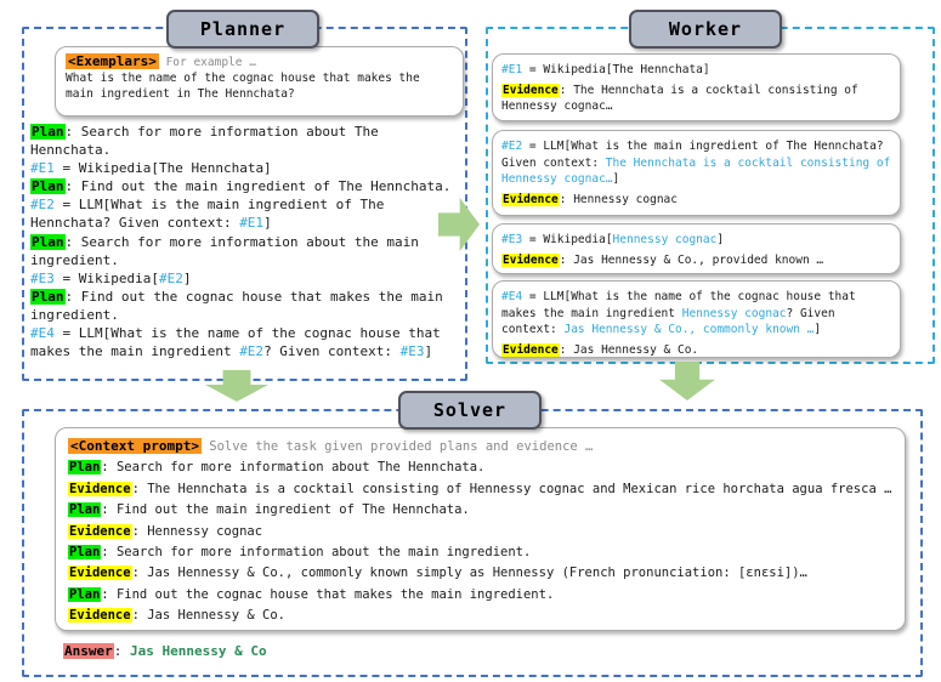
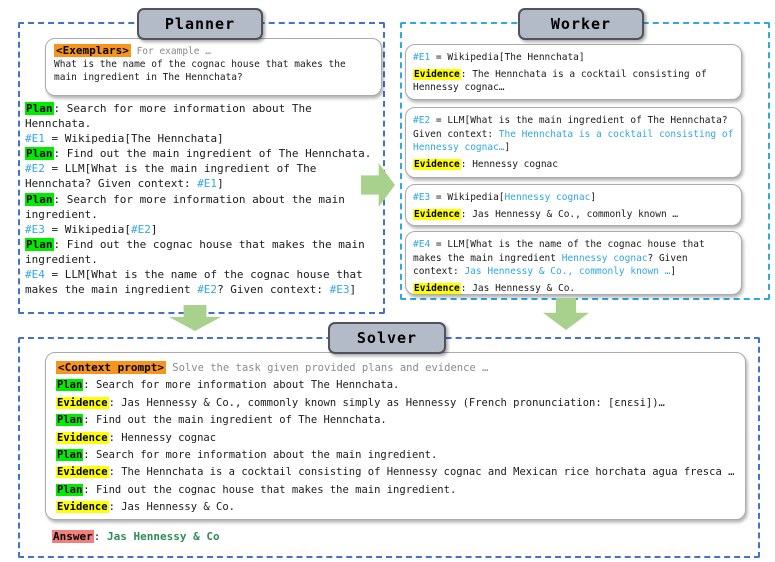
  Planner
  <Exemplars> For example …
  What is the name of the cognac house that makes the main ingredient in The Hennchata?
  Plan: Search for more information about The Hennchata.
  #E1 = Wikipedia[The Hennchata]
  Plan: Find out the main ingredient of The Hennchata.
  #E2 = LLM[What is the main ingredient of The Hennchata? Given context: #E1]
  Plan: Search for more information about the main ingredient.
  #E3 = Wikipedia[#E2]
  Plan: Find out the cognac house that makes the main ingredient.
  #E4 = LLM[What is the name of the cognac house that makes the main ingredient #E2? Given context: #E3]
  Worker
  #E1 = Wikipedia[The Hennchata]
  Evidence: The Hennchata is a cocktail consisting of Hennessy cognac…
  #E2 = LLM[What is the main ingredient of The Hennchata? Given context: The Hennchata is a cocktail consisting of Hennessy cognac…]
  Evidence: Hennessy cognac
  #E3 = Wikipedia[Hennessy cognac]
- Evidence: Jas Hennessy & Co., provided known …
+ Evidence: Jas Hennessy & Co., commonly known …
  #E4 = LLM[What is the name of the cognac house that makes the main ingredient Hennessy cognac? Given context: Jas Hennessy & Co., commonly known …]
  Evidence: Jas Hennessy & Co.
  Solver
  <Context prompt> Solve the task given provided plans and evidence …
  Plan: Search for more information about The Hennchata.
- Evidence: The Hennchata is a cocktail consisting of Hennessy cognac and Mexican rice horchata agua fresca …
+ Evidence: Jas Hennessy & Co., commonly known simply as Hennessy (French pronunciation: [ɛnɛsi])…
  Plan: Find out the main ingredient of The Hennchata.
  Evidence: Hennessy cognac
  Plan: Search for more information about the main ingredient.
- Evidence: Jas Hennessy & Co., commonly known simply as Hennessy (French pronunciation: [ɛnɛsi])…
+ Evidence: The Hennchata is a cocktail consisting of Hennessy cognac and Mexican rice horchata agua fresca …
  Plan: Find out the cognac house that makes the main ingredient.
  Evidence: Jas Hennessy & Co.
  Answer: Jas Hennessy & Co
